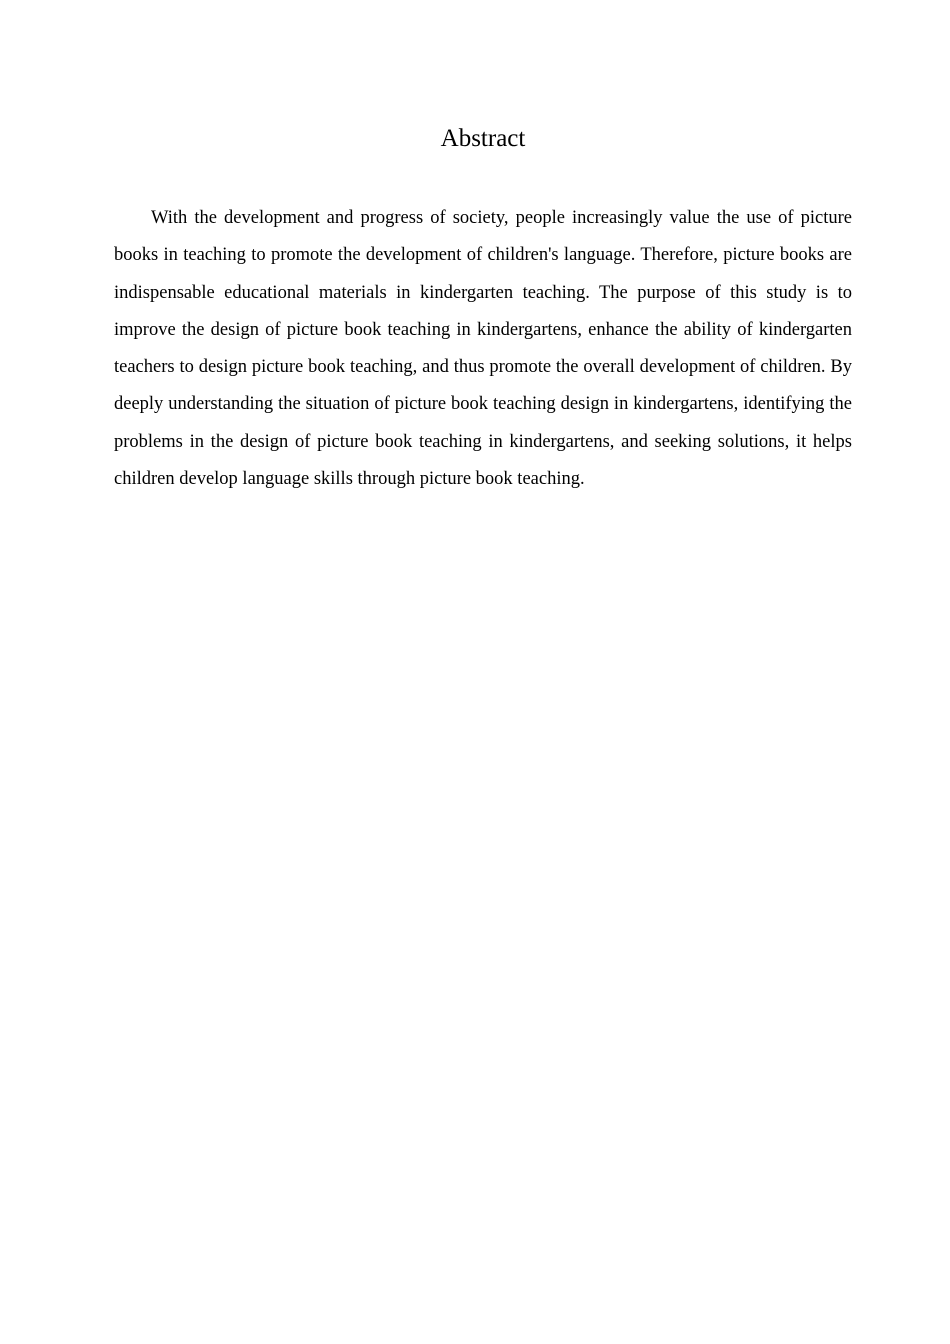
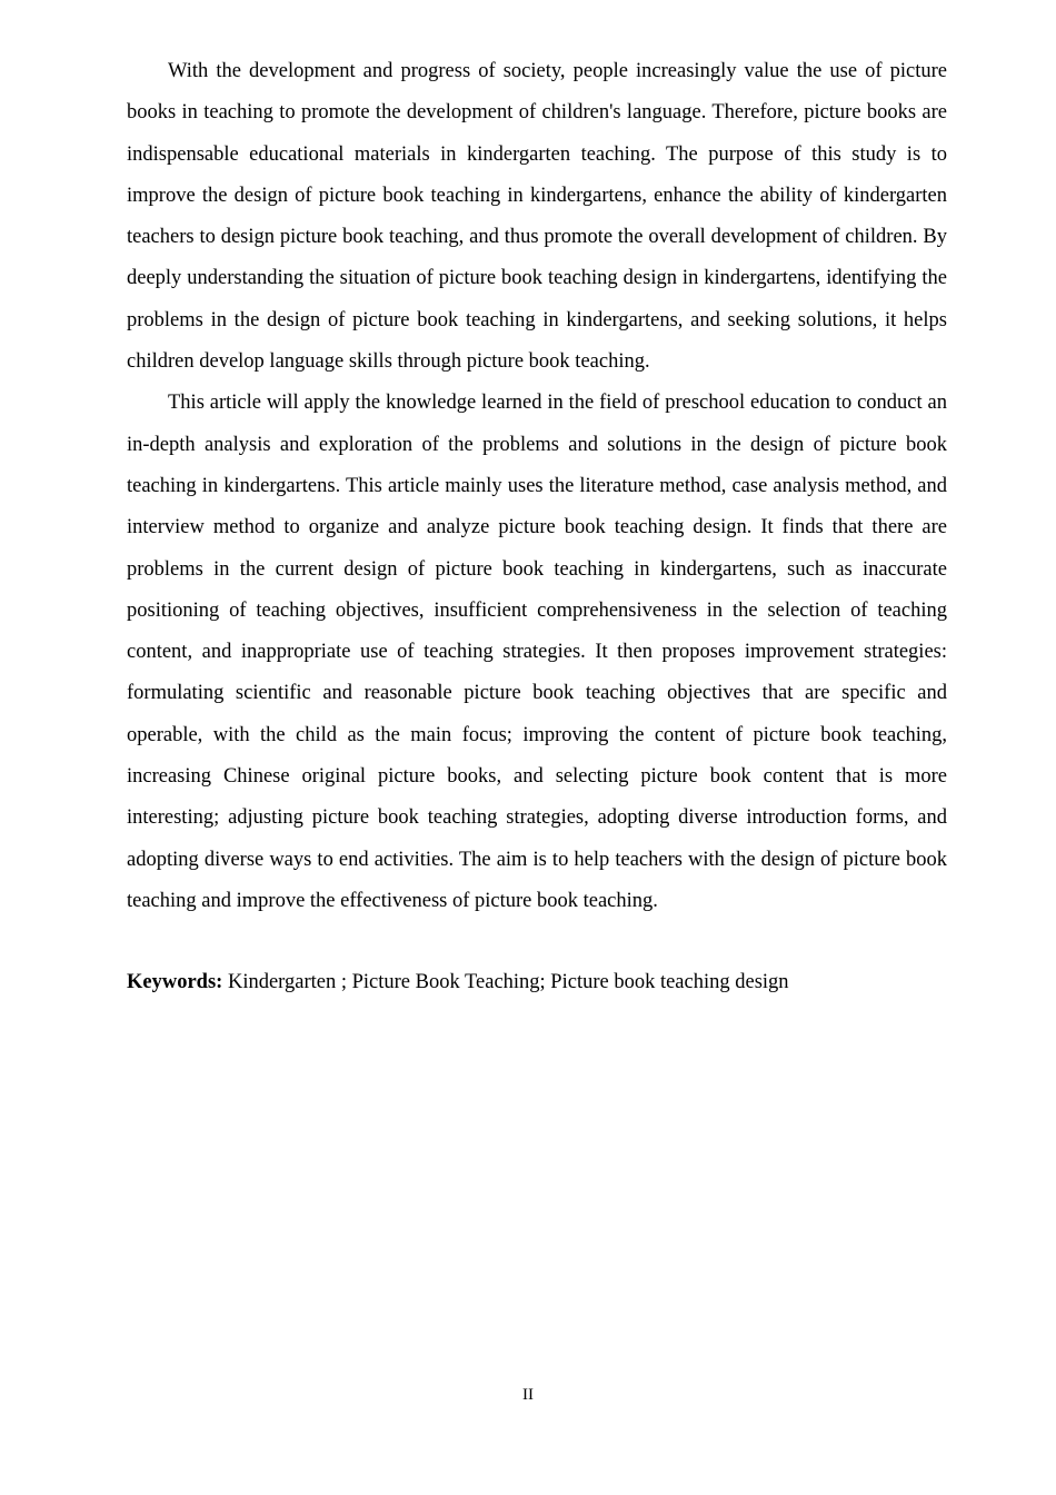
- Abstract
  With the development and progress of society, people increasingly value the use of picture books in teaching to promote the development of children's language. Therefore, picture books are indispensable educational materials in kindergarten teaching. The purpose of this study is to improve the design of picture book teaching in kindergartens, enhance the ability of kindergarten teachers to design picture book teaching, and thus promote the overall development of children. By deeply understanding the situation of picture book teaching design in kindergartens, identifying the problems in the design of picture book teaching in kindergartens, and seeking solutions, it helps children develop language skills through picture book teaching.
+ This article will apply the knowledge learned in the field of preschool education to conduct an in-depth analysis and exploration of the problems and solutions in the design of picture book teaching in kindergartens. This article mainly uses the literature method, case analysis method, and interview method to organize and analyze picture book teaching design. It finds that there are problems in the current design of picture book teaching in kindergartens, such as inaccurate positioning of teaching objectives, insufficient comprehensiveness in the selection of teaching content, and inappropriate use of teaching strategies. It then proposes improvement strategies: formulating scientific and reasonable picture book teaching objectives that are specific and operable, with the child as the main focus; improving the content of picture book teaching, increasing Chinese original picture books, and selecting picture book content that is more interesting; adjusting picture book teaching strategies, adopting diverse introduction forms, and adopting diverse ways to end activities. The aim is to help teachers with the design of picture book teaching and improve the effectiveness of picture book teaching.
+ Keywords: Kindergarten ; Picture Book Teaching; Picture book teaching design
+ II
